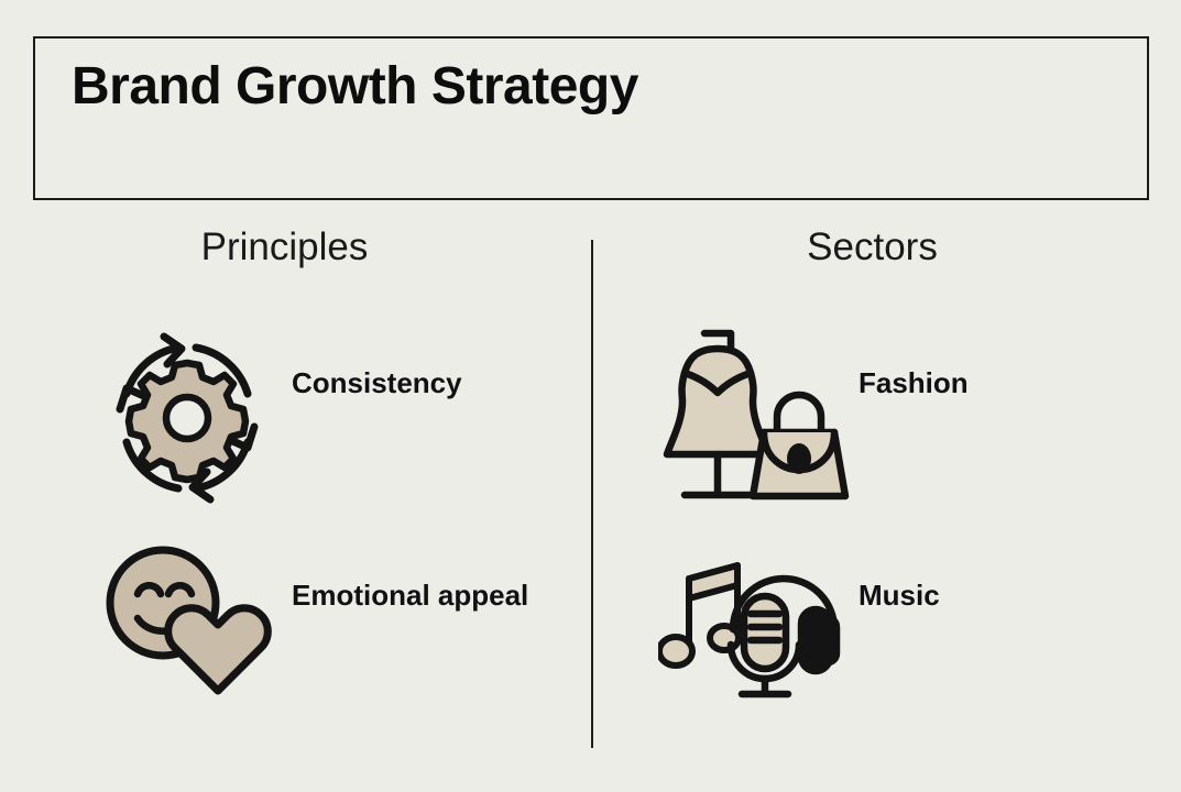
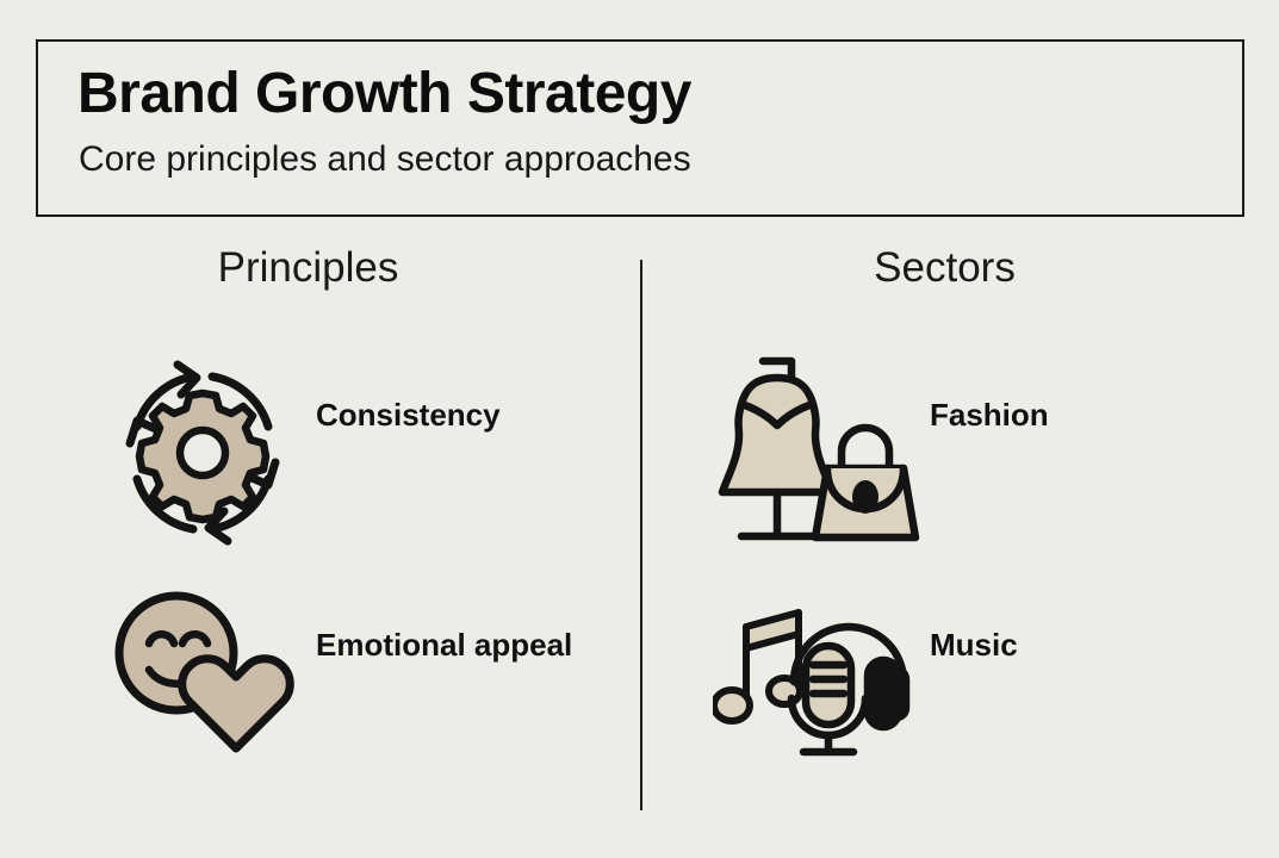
  Brand Growth Strategy
+ Core principles and sector approaches
  Principles
  Consistency
  Emotional appeal
  Sectors
  Fashion
  Music
